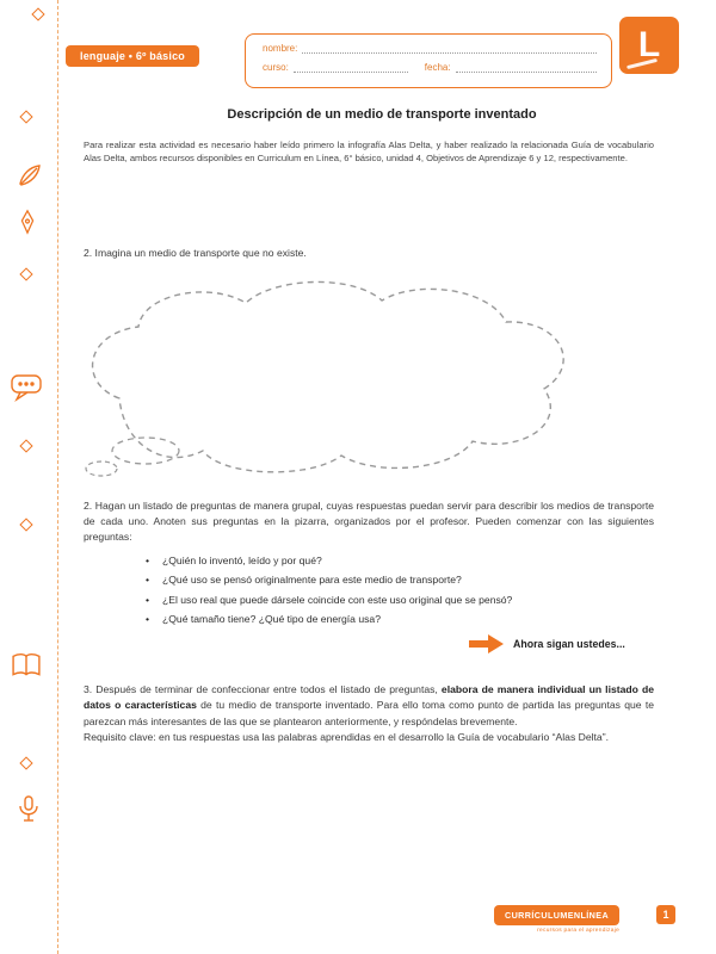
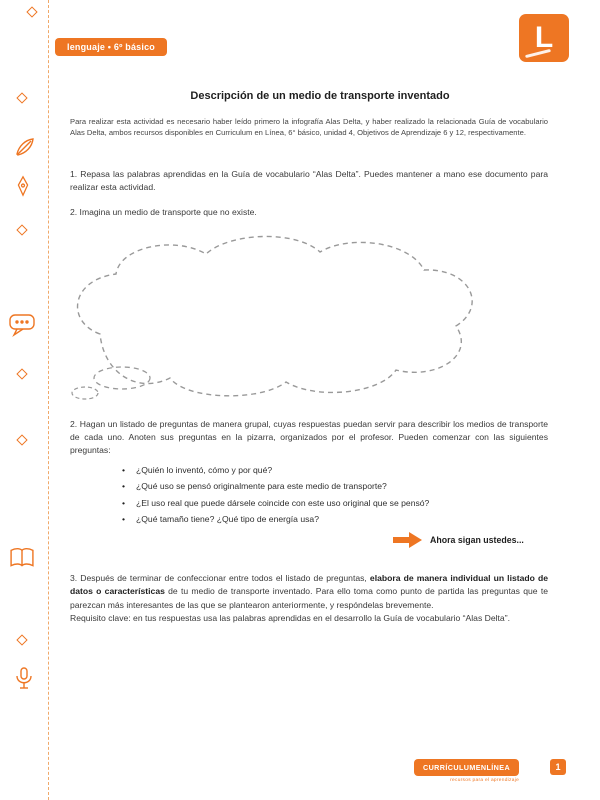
  lenguaje • 6º básico
- nombre:
- curso:
- fecha:
  L
  Descripción de un medio de transporte inventado
  Para realizar esta actividad es necesario haber leído primero la infografía Alas Delta, y haber realizado la relacionada Guía de vocabulario Alas Delta, ambos recursos disponibles en Curriculum en Línea, 6° básico, unidad 4, Objetivos de Aprendizaje 6 y 12, respectivamente.
+ 1. Repasa las palabras aprendidas en la Guía de vocabulario “Alas Delta”. Puedes mantener a mano ese documento para realizar esta actividad.
  2. Imagina un medio de transporte que no existe.
  2. Hagan un listado de preguntas de manera grupal, cuyas respuestas puedan servir para describir los medios de transporte de cada uno. Anoten sus preguntas en la pizarra, organizados por el profesor. Pueden comenzar con las siguientes preguntas:
  •
- ¿Quién lo inventó, leído y por qué?
+ ¿Quién lo inventó, cómo y por qué?
  •
  ¿Qué uso se pensó originalmente para este medio de transporte?
  •
  ¿El uso real que puede dársele coincide con este uso original que se pensó?
  •
  ¿Qué tamaño tiene? ¿Qué tipo de energía usa?
  Ahora sigan ustedes...
  3. Después de terminar de confeccionar entre todos el listado de preguntas, elabora de manera individual un listado de datos o características de tu medio de transporte inventado. Para ello toma como punto de partida las preguntas que te parezcan más interesantes de las que se plantearon anteriormente, y respóndelas brevemente.
  Requisito clave: en tus respuestas usa las palabras aprendidas en el desarrollo la Guía de vocabulario “Alas Delta”.
  CURRÍCULUMENLÍNEA
  1
